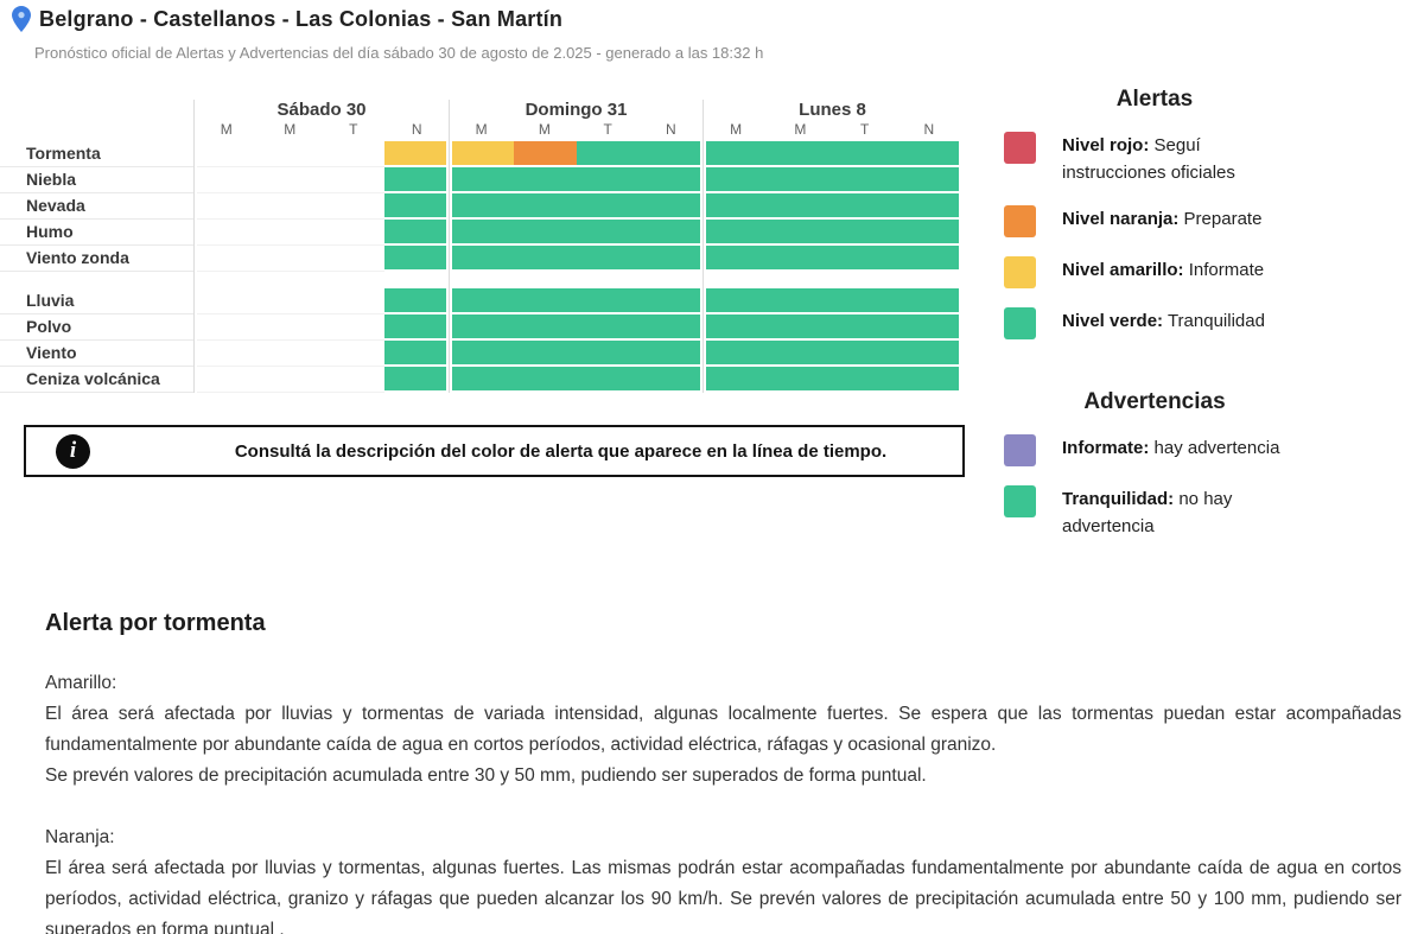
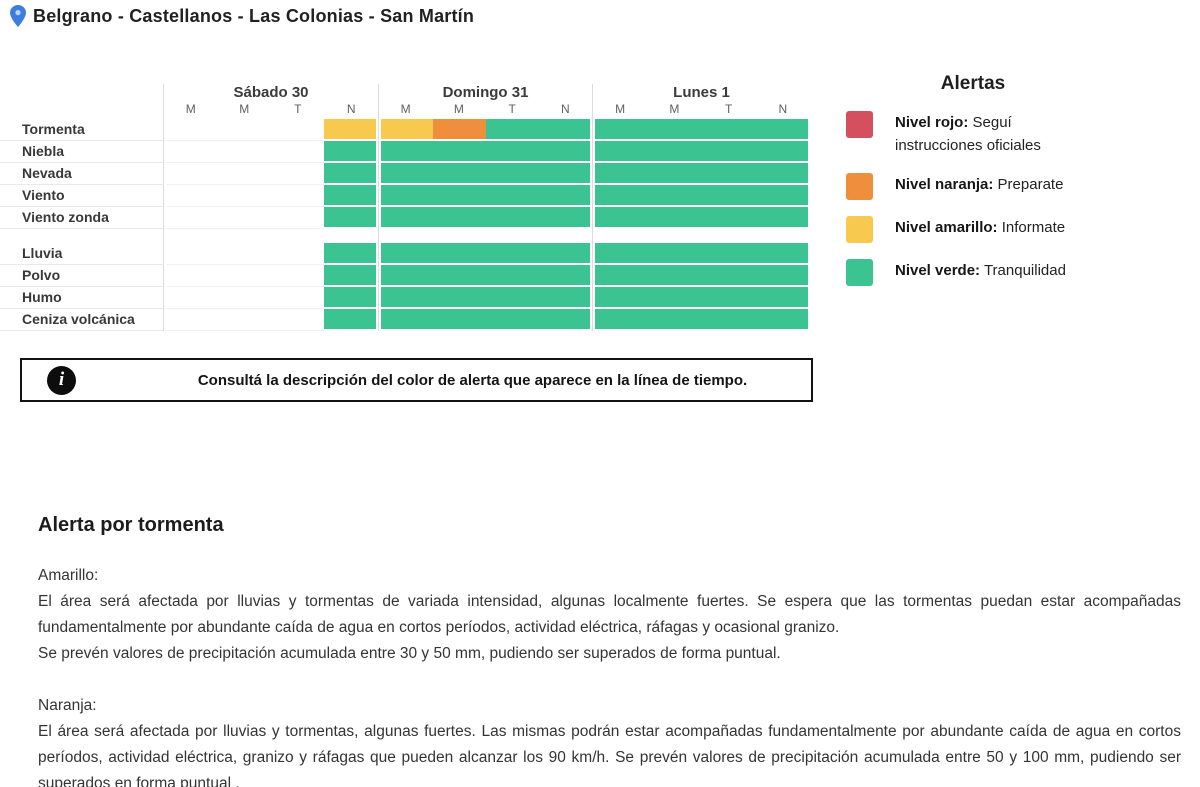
  Belgrano - Castellanos - Las Colonias - San Martín
- Pronóstico oficial de Alertas y Advertencias del día sábado 30 de agosto de 2.025 - generado a las 18:32 h
  Sábado 30
  M
  M
  T
  N
  Domingo 31
  M
  M
  T
  N
- Lunes 8
+ Lunes 1
  M
  M
  T
  N
  Tormenta
  Niebla
  Nevada
- Humo
+ Viento
  Viento zonda
  Lluvia
  Polvo
- Viento
+ Humo
  Ceniza volcánica
  Alertas
  Nivel rojo: Seguí instrucciones oficiales
  Nivel naranja: Preparate
  Nivel amarillo: Informate
  Nivel verde: Tranquilidad
- Advertencias
- Informate: hay advertencia
- Tranquilidad: no hay advertencia
  i
  Consultá la descripción del color de alerta que aparece en la línea de tiempo.
  Alerta por tormenta
  Amarillo:
  El área será afectada por lluvias y tormentas de variada intensidad, algunas localmente fuertes. Se espera que las tormentas puedan estar acompañadas fundamentalmente por abundante caída de agua en cortos períodos, actividad eléctrica, ráfagas y ocasional granizo.
  Se prevén valores de precipitación acumulada entre 30 y 50 mm, pudiendo ser superados de forma puntual.
  Naranja:
  El área será afectada por lluvias y tormentas, algunas fuertes. Las mismas podrán estar acompañadas fundamentalmente por abundante caída de agua en cortos períodos, actividad eléctrica, granizo y ráfagas que pueden alcanzar los 90 km/h. Se prevén valores de precipitación acumulada entre 50 y 100 mm, pudiendo ser superados en forma puntual .
